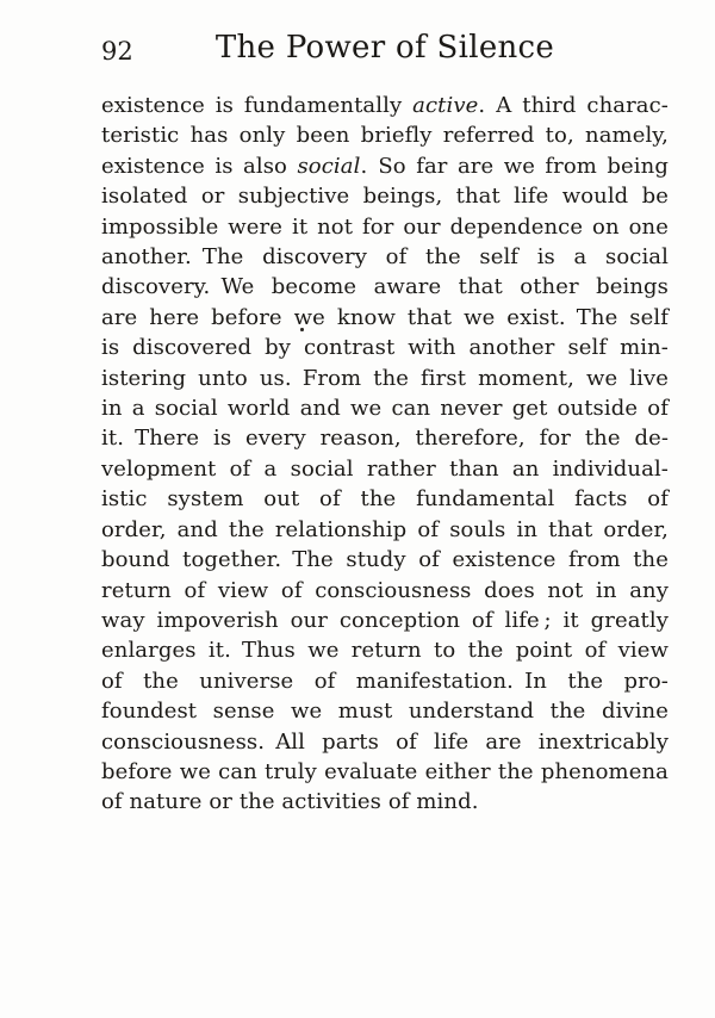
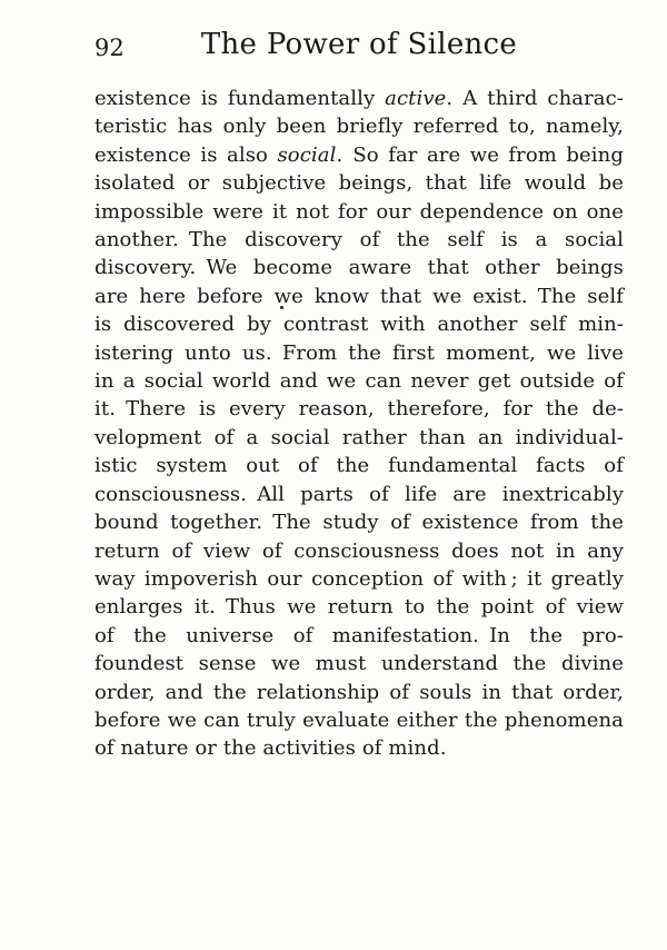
  92
  The Power of Silence
  existence is fundamentally active. A third charac-
  teristic has only been briefly referred to, namely,
  existence is also social. So far are we from being
  isolated or subjective beings, that life would be
  impossible were it not for our dependence on one
  another. The discovery of the self is a social
  discovery. We become aware that other beings
  are here before we know that we exist. The self
  is discovered by contrast with another self min-
  istering unto us. From the first moment, we live
  in a social world and we can never get outside of
  it. There is every reason, therefore, for the de-
  velopment of a social rather than an individual-
  istic system out of the fundamental facts of
- order, and the relationship of souls in that order,
+ consciousness. All parts of life are inextricably
  bound together. The study of existence from the
  return of view of consciousness does not in any
- way impoverish our conception of life ; it greatly
+ way impoverish our conception of with ; it greatly
  enlarges it. Thus we return to the point of view
  of the universe of manifestation. In the pro-
  foundest sense we must understand the divine
- consciousness. All parts of life are inextricably
+ order, and the relationship of souls in that order,
  before we can truly evaluate either the phenomena
  of nature or the activities of mind.
